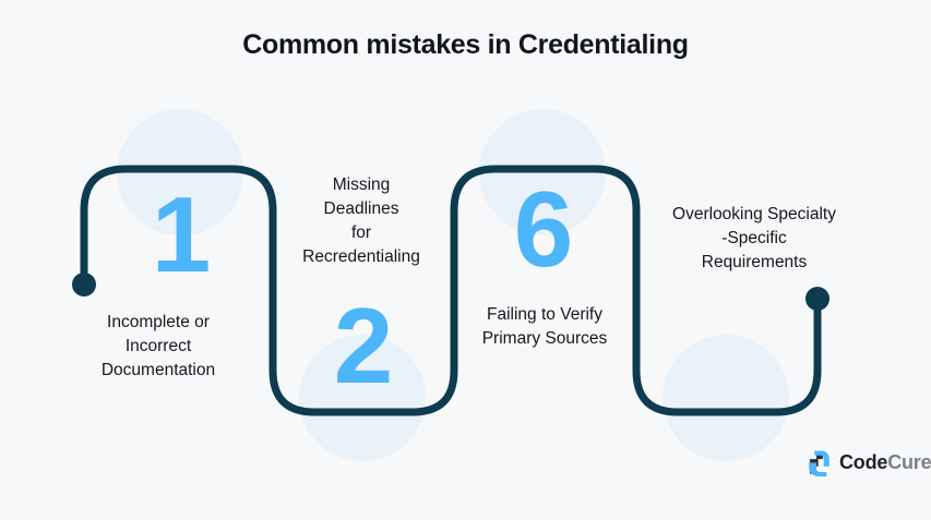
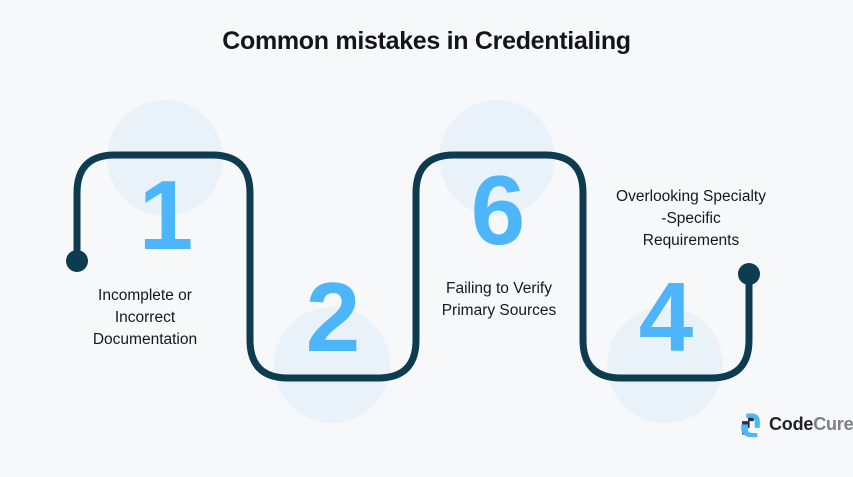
  Common mistakes in Credentialing
  1
  2
  6
+ 4
  Incomplete or
  Incorrect
  Documentation
- Missing
- Deadlines
- for
- Recredentialing
  Failing to Verify
  Primary Sources
  Overlooking Specialty
  -Specific
  Requirements
  CodeCure
